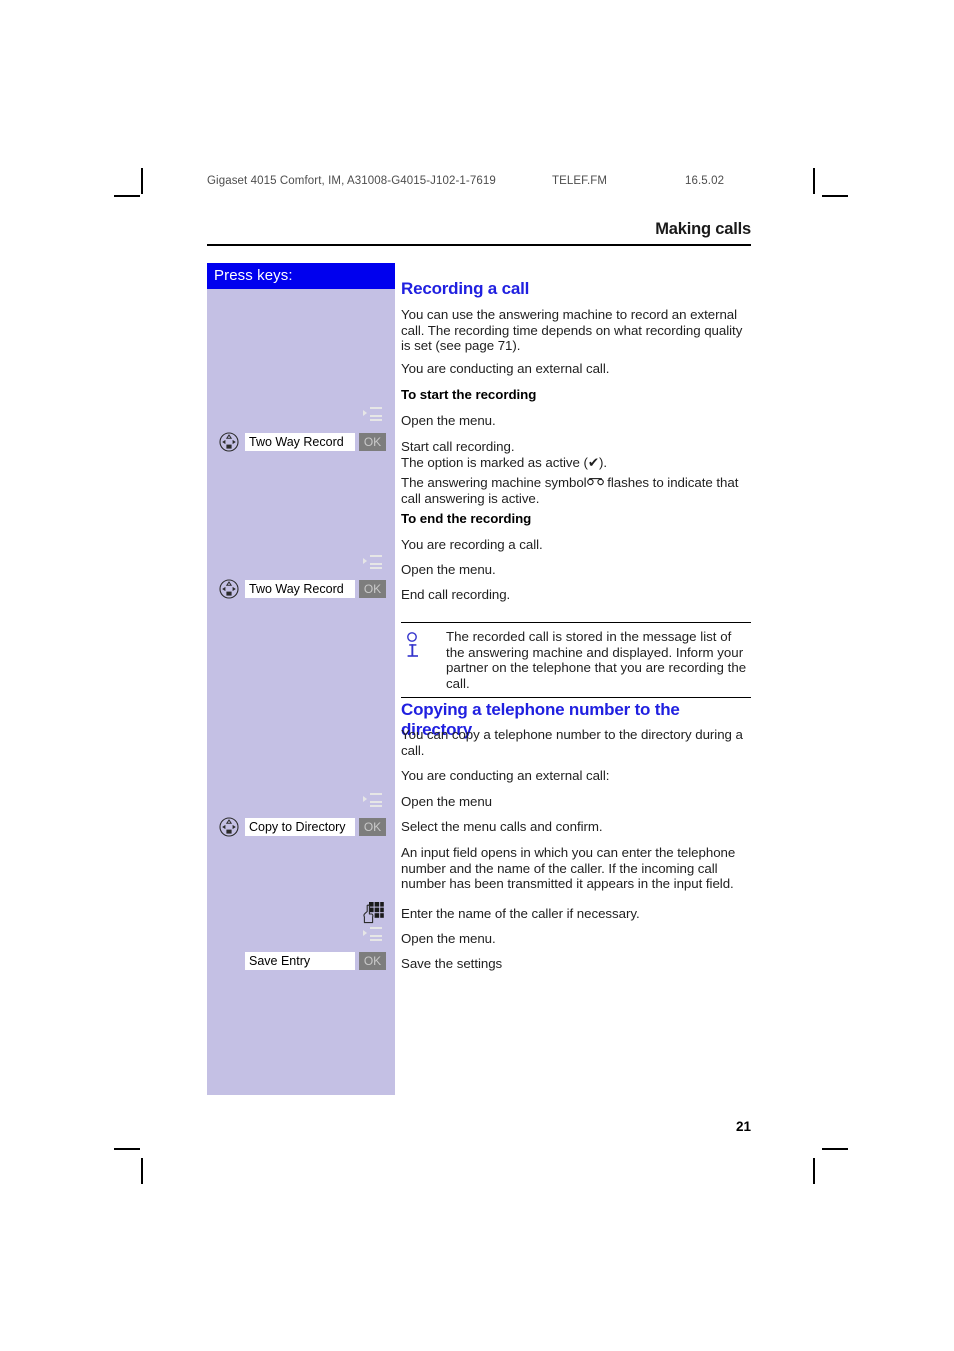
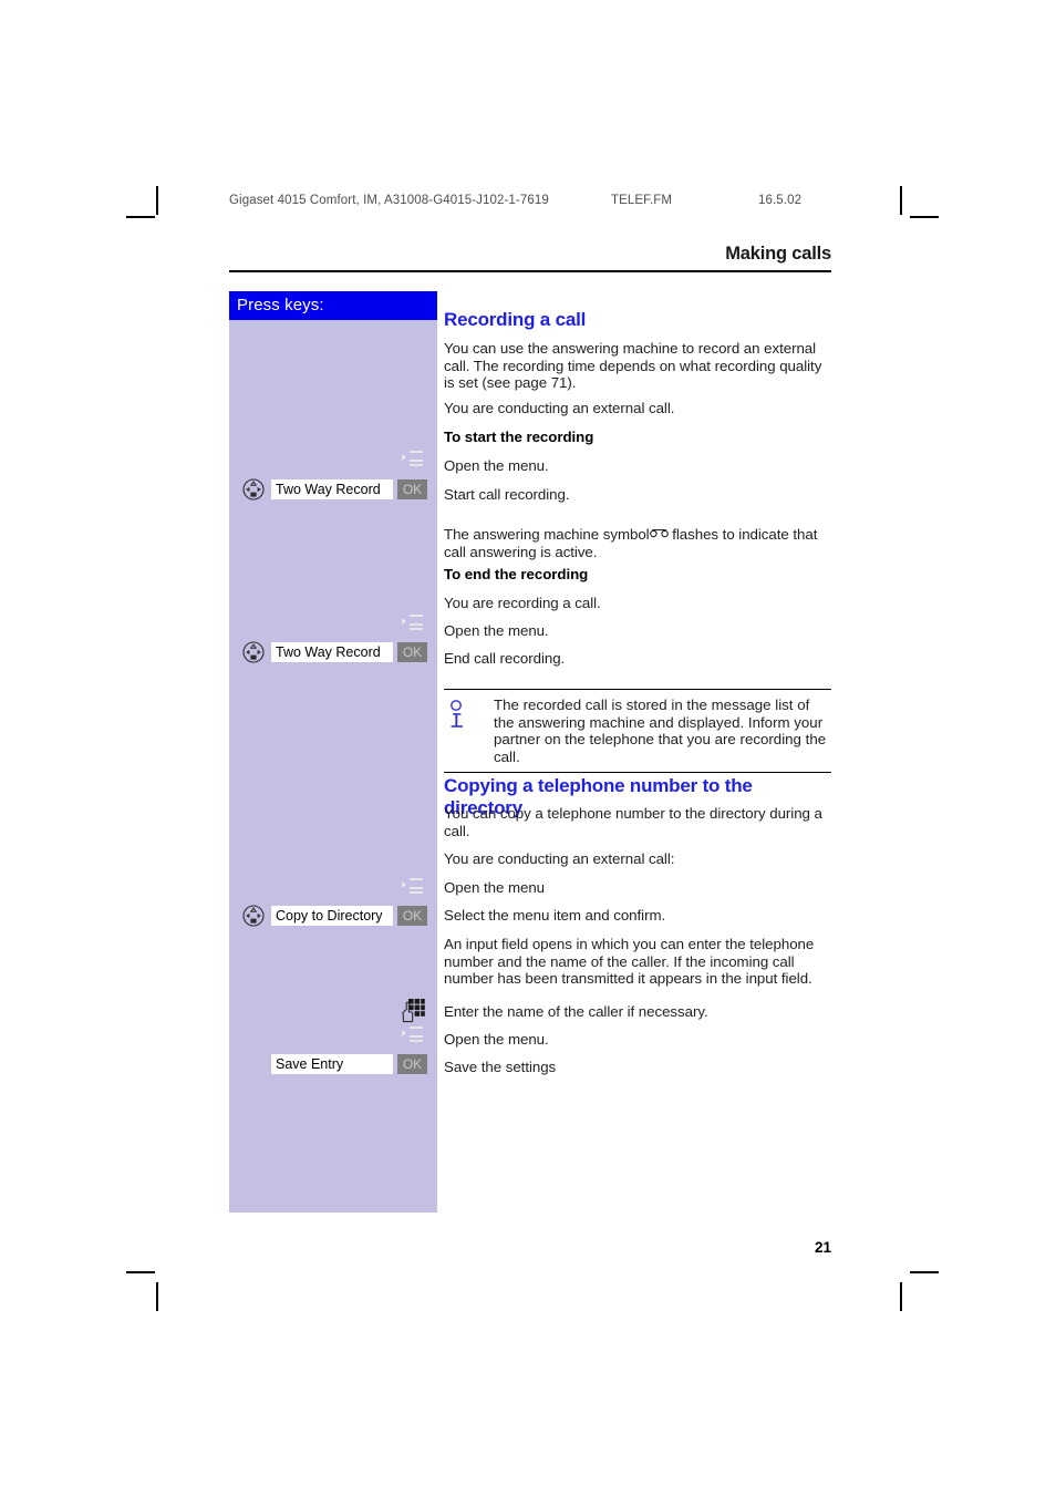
  Gigaset 4015 Comfort, IM, A31008-G4015-J102-1-7619
  TELEF.FM
  16.5.02
  Making calls
  Press keys:
  Two Way Record
  OK
  Two Way Record
  OK
  Copy to Directory
  OK
  Save Entry
  OK
  Recording a call
  You can use the answering machine to record an external call. The recording time depends on what recording quality is set (see page 71).
  You are conducting an external call.
  To start the recording
  Open the menu.
  Start call recording.
- The option is marked as active (✔).
  The answering machine symbol flashes to indicate that call answering is active.
  To end the recording
  You are recording a call.
  Open the menu.
  End call recording.
  The recorded call is stored in the message list of the answering machine and displayed. Inform your partner on the telephone that you are recording the call.
  Copying a telephone number to the directory
  You can copy a telephone number to the directory during a call.
  You are conducting an external call:
  Open the menu
- Select the menu calls and confirm.
+ Select the menu item and confirm.
  An input field opens in which you can enter the telephone number and the name of the caller. If the incoming call number has been transmitted it appears in the input field.
  Enter the name of the caller if necessary.
  Open the menu.
  Save the settings
  21
